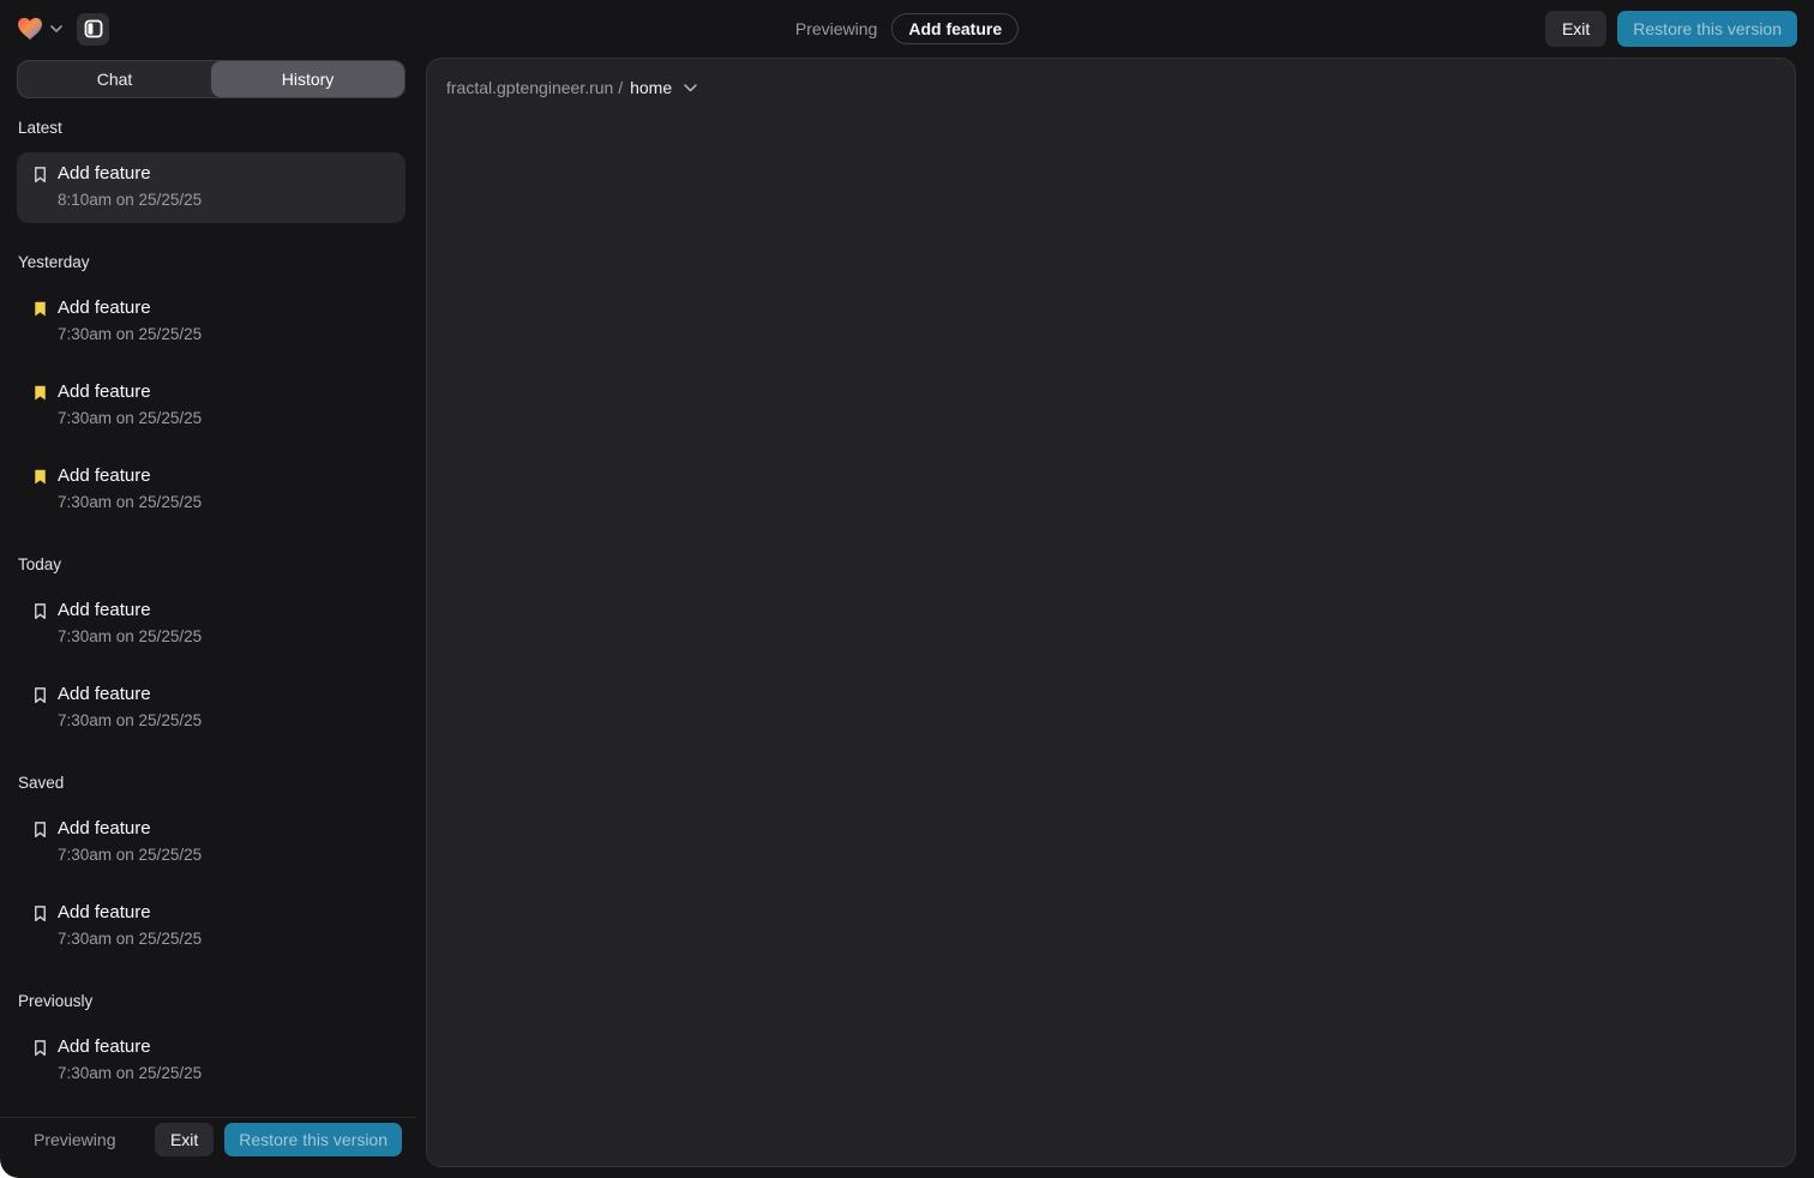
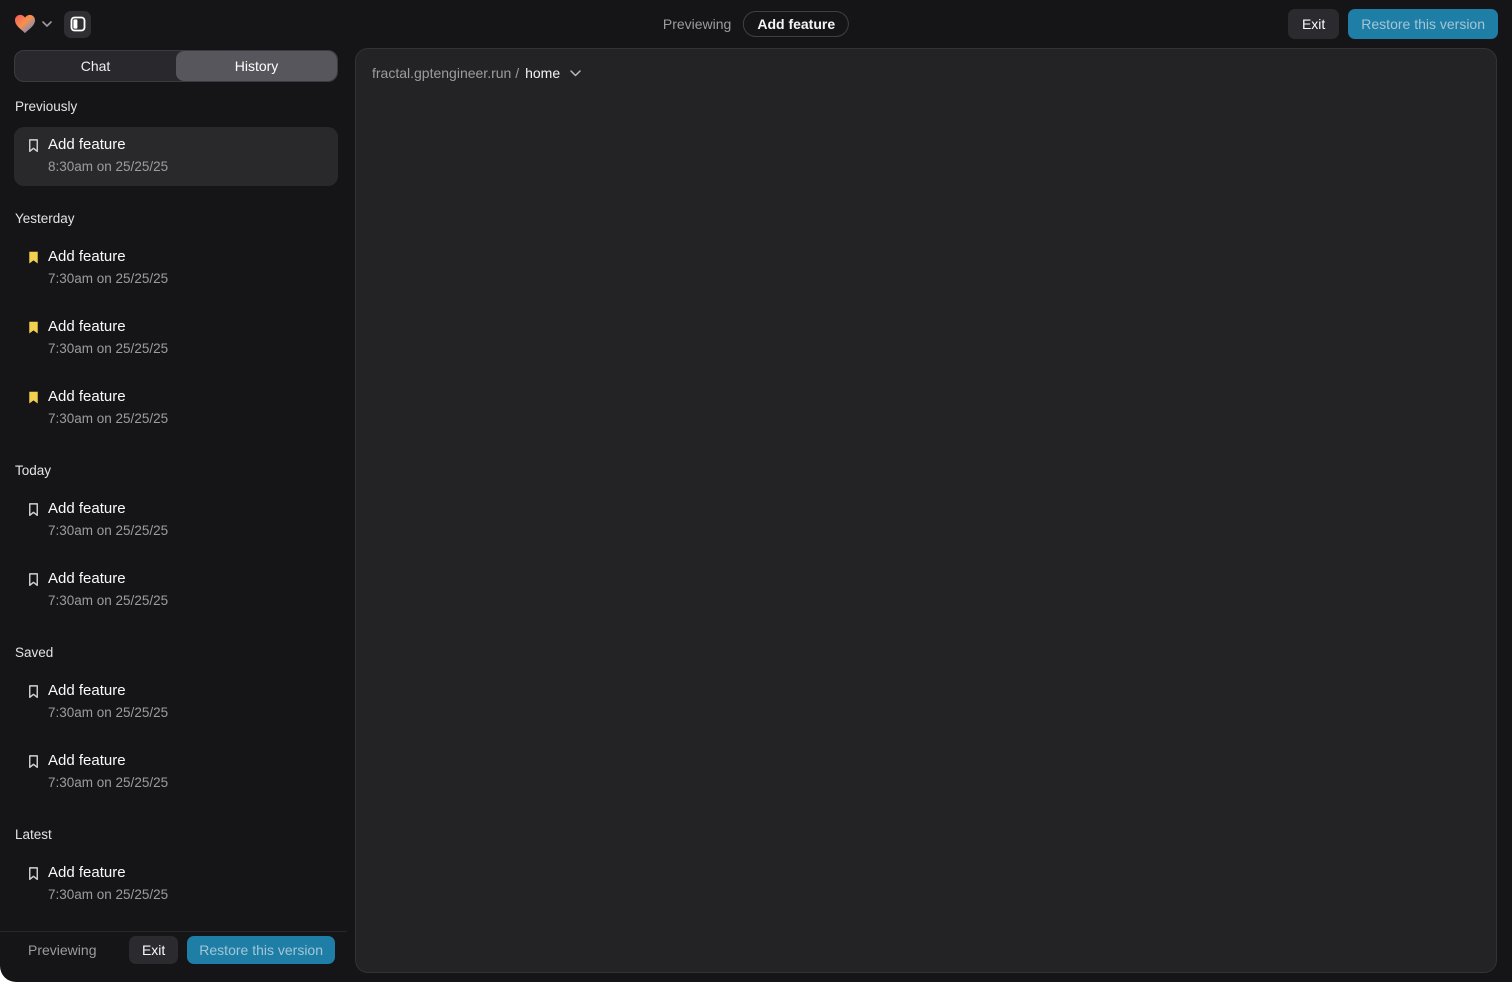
  Previewing
  Add feature
  Exit
  Restore this version
  Chat
  History
- Latest
+ Previously
  Add feature
- 8:10am on 25/25/25
+ 8:30am on 25/25/25
  Yesterday
  Add feature
  7:30am on 25/25/25
  Add feature
  7:30am on 25/25/25
  Add feature
  7:30am on 25/25/25
  Today
  Add feature
  7:30am on 25/25/25
  Add feature
  7:30am on 25/25/25
  Saved
  Add feature
  7:30am on 25/25/25
  Add feature
  7:30am on 25/25/25
- Previously
+ Latest
  Add feature
  7:30am on 25/25/25
  Previewing
  Exit
  Restore this version
  fractal.gptengineer.run /
  home
